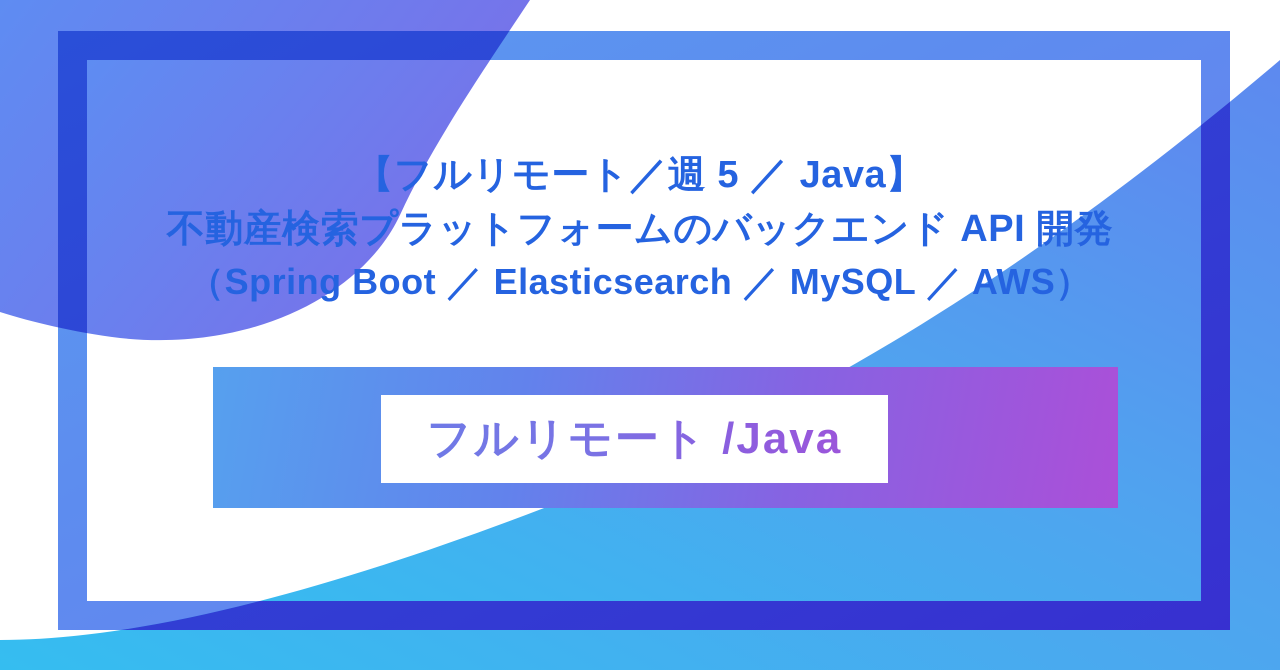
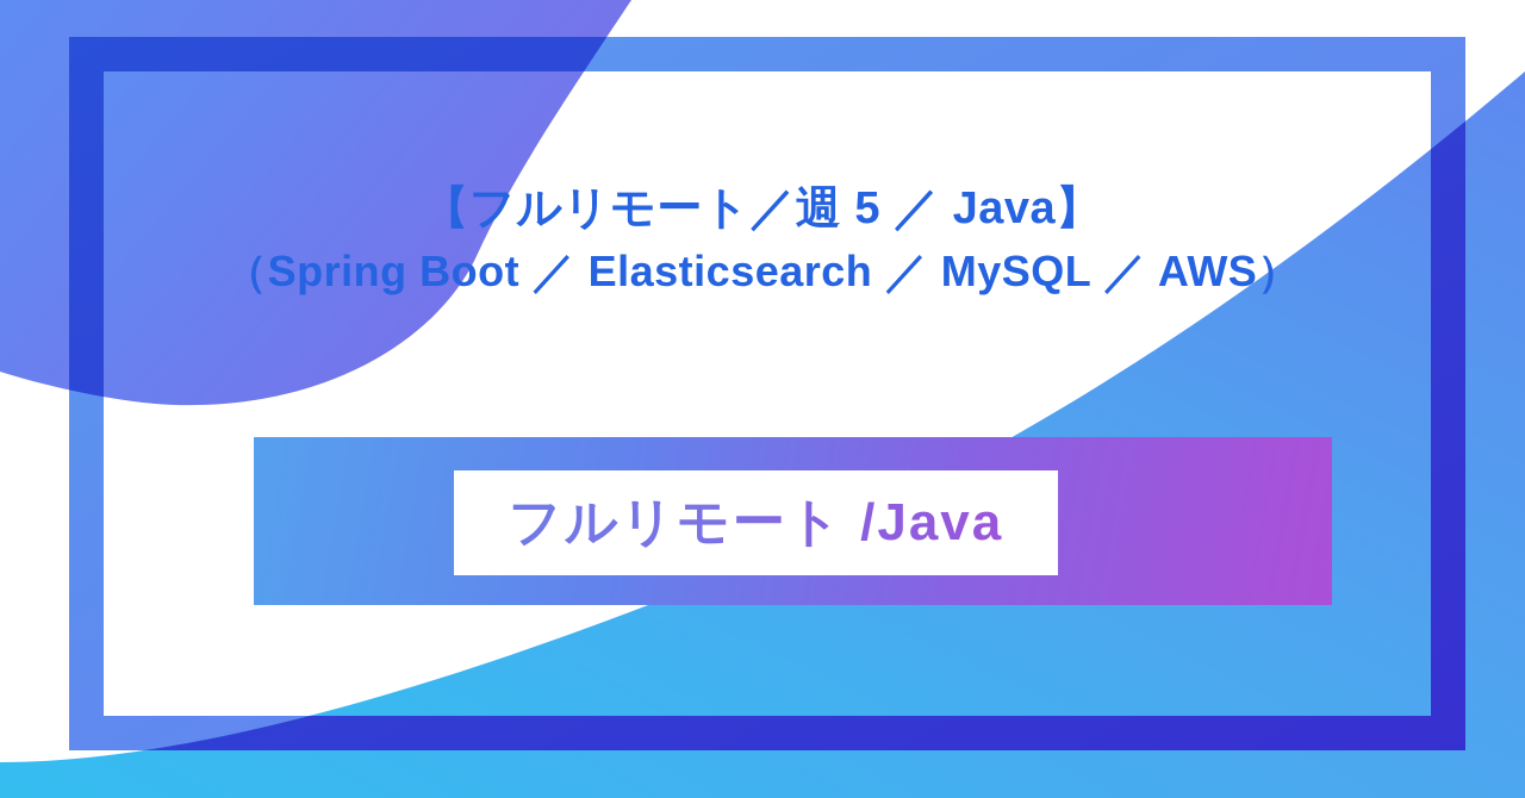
  【フルリモート／週 5 ／ Java】
- 不動産検索プラットフォームのバックエンド API 開発
  （Spring Boot ／ Elasticsearch ／ MySQL ／ AWS）
  フルリモート /Java
